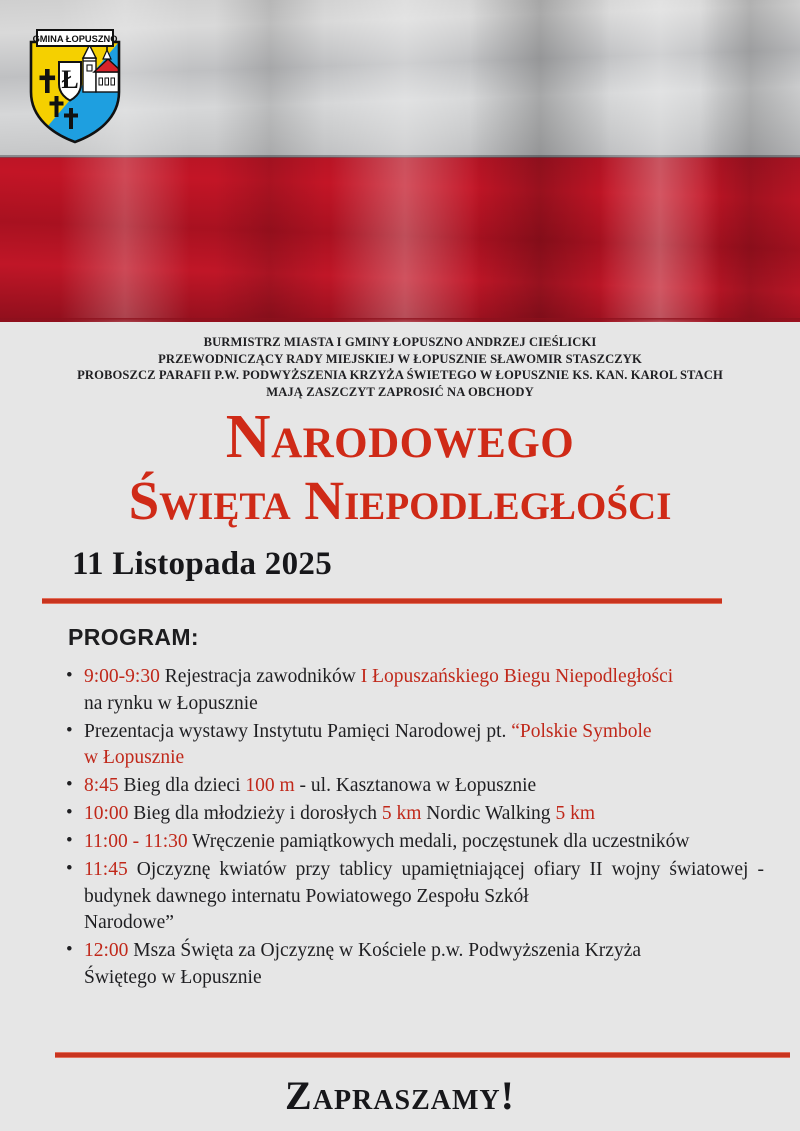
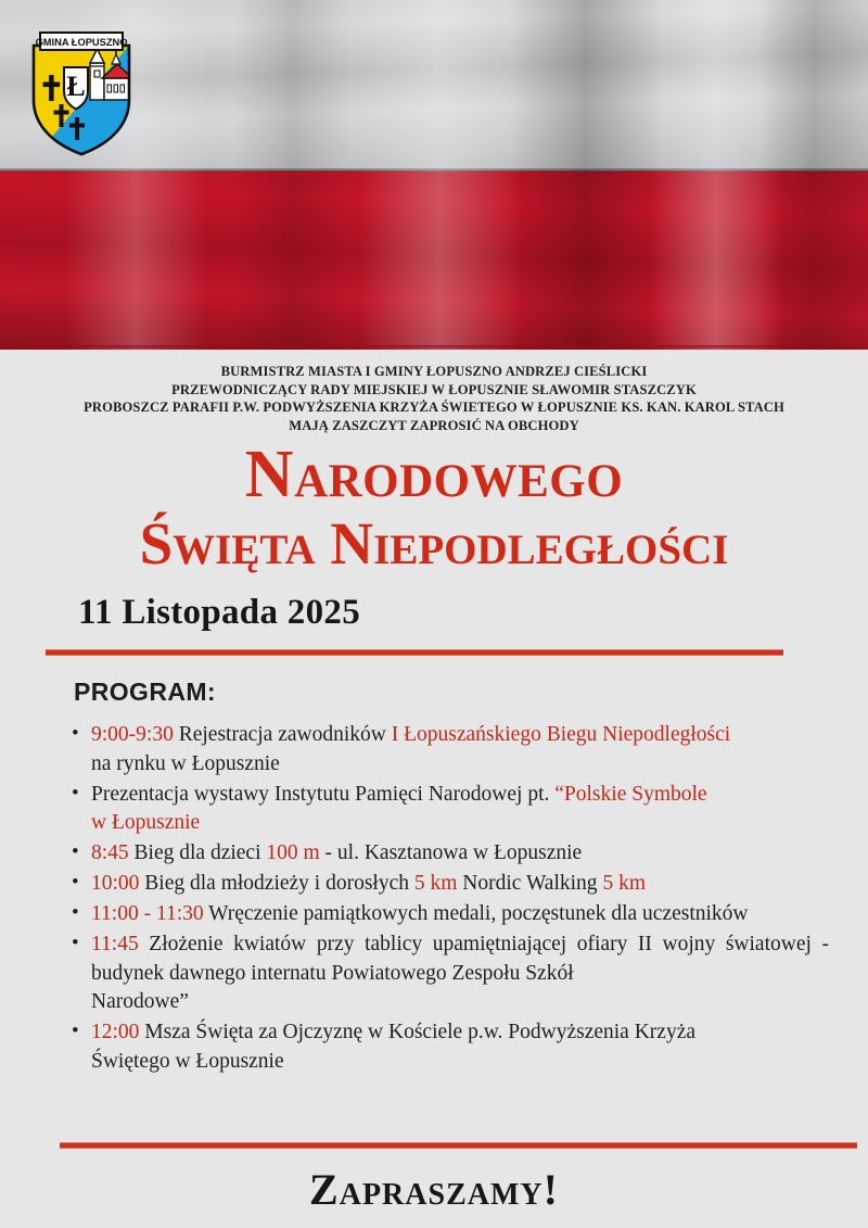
  Ł
  GMINA ŁOPUSZNO
  BURMISTRZ MIASTA I GMINY ŁOPUSZNO ANDRZEJ CIEŚLICKI
  PRZEWODNICZĄCY RADY MIEJSKIEJ W ŁOPUSZNIE SŁAWOMIR STASZCZYK
  PROBOSZCZ PARAFII P.W. PODWYŻSZENIA KRZYŻA ŚWIETEGO W ŁOPUSZNIE KS. KAN. KAROL STACH
  MAJĄ ZASZCZYT ZAPROSIĆ NA OBCHODY
  Narodowego
  Święta Niepodległości
  11 Listopada 2025
  PROGRAM:
  9:00-9:30 Rejestracja zawodników I Łopuszańskiego Biegu Niepodległości
  na rynku w Łopusznie
  Prezentacja wystawy Instytutu Pamięci Narodowej pt. “Polskie Symbole
  w Łopusznie
  8:45 Bieg dla dzieci 100 m - ul. Kasztanowa w Łopusznie
  10:00 Bieg dla młodzieży i dorosłych 5 km Nordic Walking 5 km
  11:00 - 11:30 Wręczenie pamiątkowych medali, poczęstunek dla uczestników
- 11:45 Ojczyznę kwiatów przy tablicy upamiętniającej ofiary II wojny światowej - budynek dawnego internatu Powiatowego Zespołu Szkół
+ 11:45 Złożenie kwiatów przy tablicy upamiętniającej ofiary II wojny światowej - budynek dawnego internatu Powiatowego Zespołu Szkół
  Narodowe”
  12:00 Msza Święta za Ojczyznę w Kościele p.w. Podwyższenia Krzyża
  Świętego w Łopusznie
  Zapraszamy!
